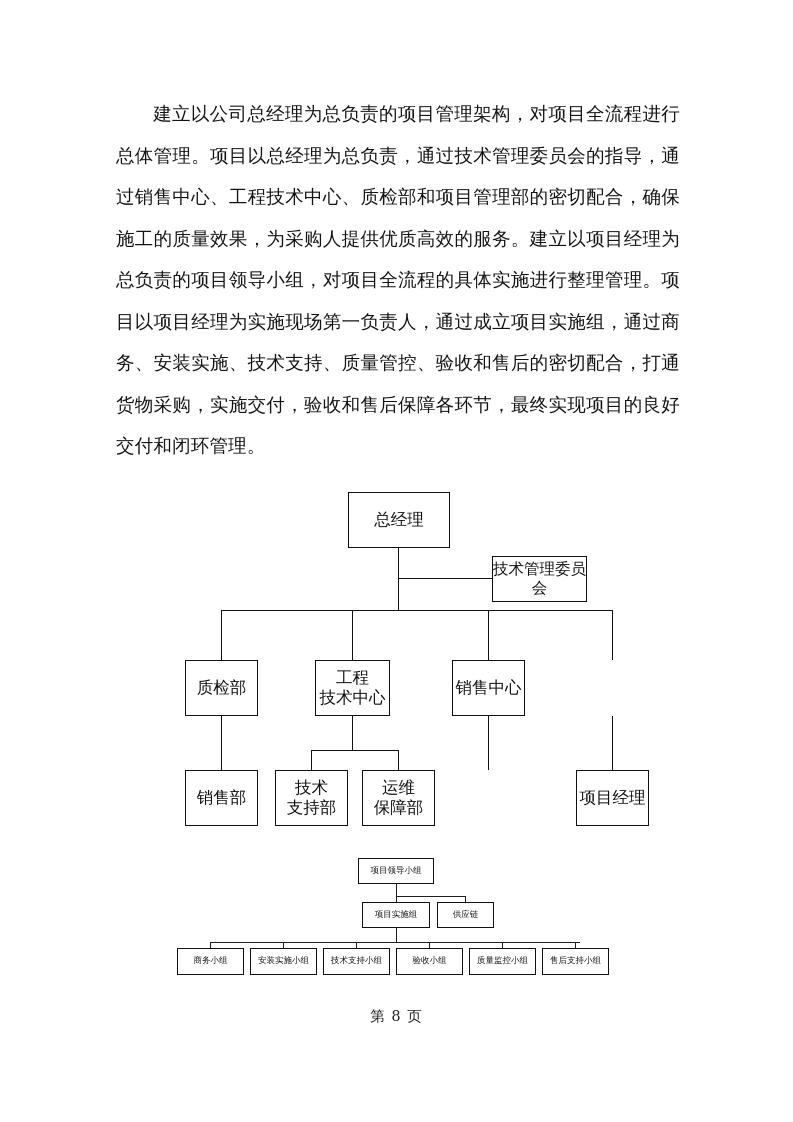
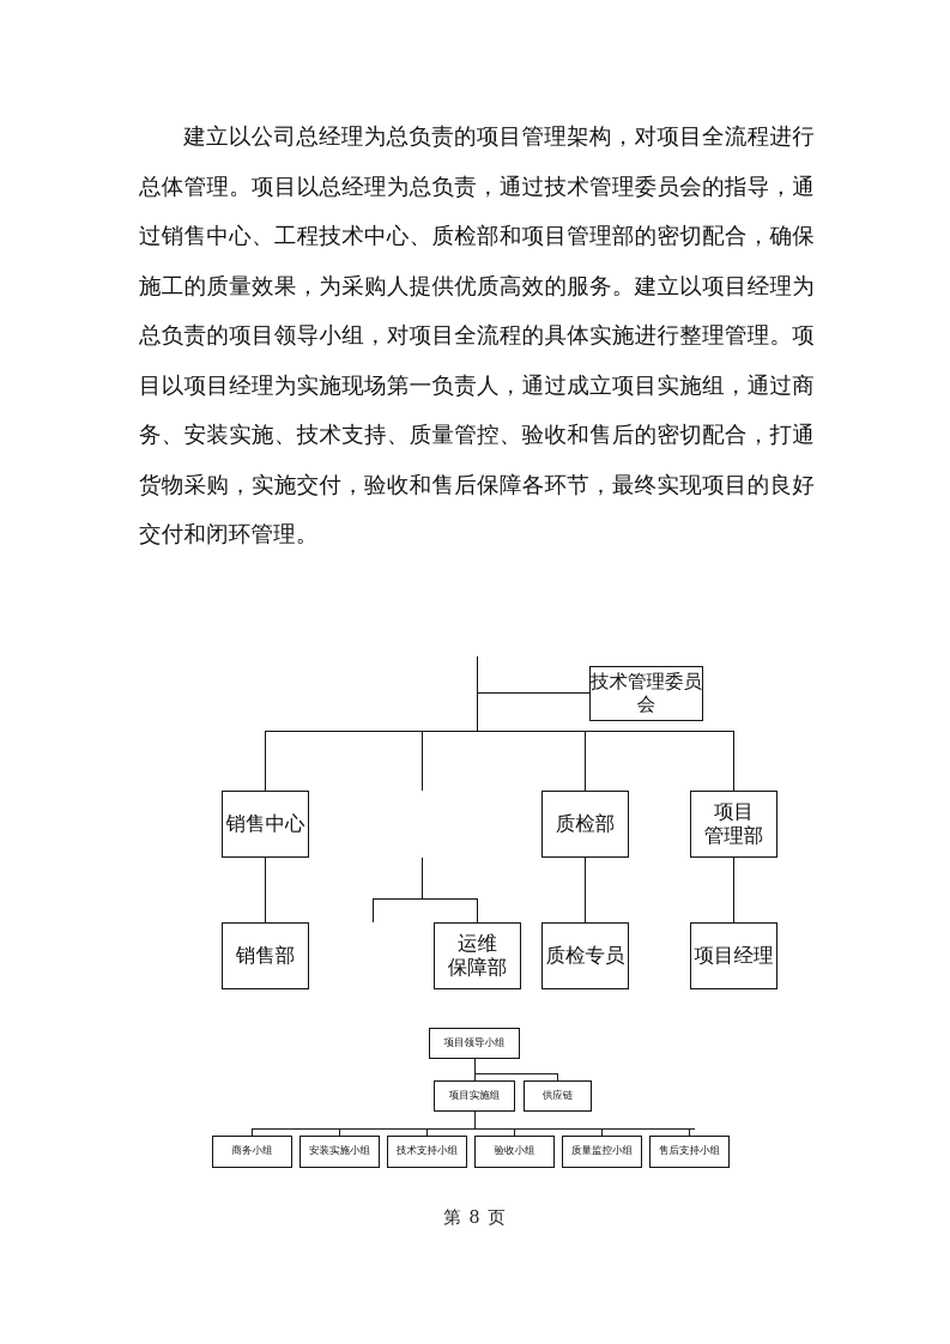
  建立以公司总经理为总负责的项目管理架构，对项目全流程进行总体管理。项目以总经理为总负责，通过技术管理委员会的指导，通过销售中心、工程技术中心、质检部和项目管理部的密切配合，确保施工的质量效果，为采购人提供优质高效的服务。建立以项目经理为总负责的项目领导小组，对项目全流程的具体实施进行整理管理。项目以项目经理为实施现场第一负责人，通过成立项目实施组，通过商务、安装实施、技术支持、质量管控、验收和售后的密切配合，打通货物采购，实施交付，验收和售后保障各环节，最终实现项目的良好交付和闭环管理。
- 总经理
  技术管理委员会
- 质检部
+ 销售中心
- 工程
- 技术中心
- 销售中心
+ 质检部
+ 项目
+ 管理部
  销售部
- 技术
- 支持部
  运维
  保障部
+ 质检专员
  项目经理
  项目领导小组
  项目实施组
  供应链
  商务小组
  安装实施小组
  技术支持小组
  验收小组
  质量监控小组
  售后支持小组
  第 8 页
